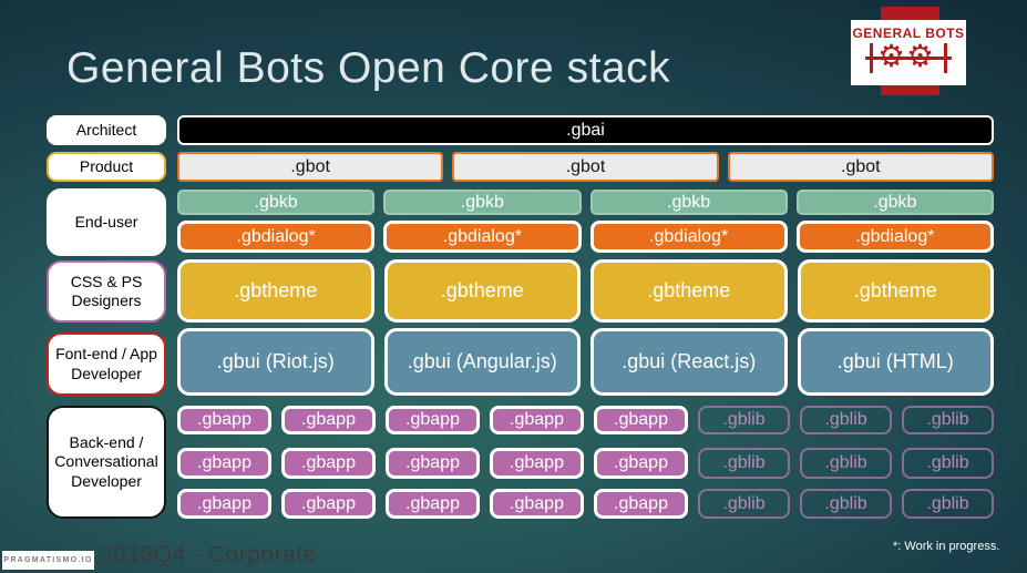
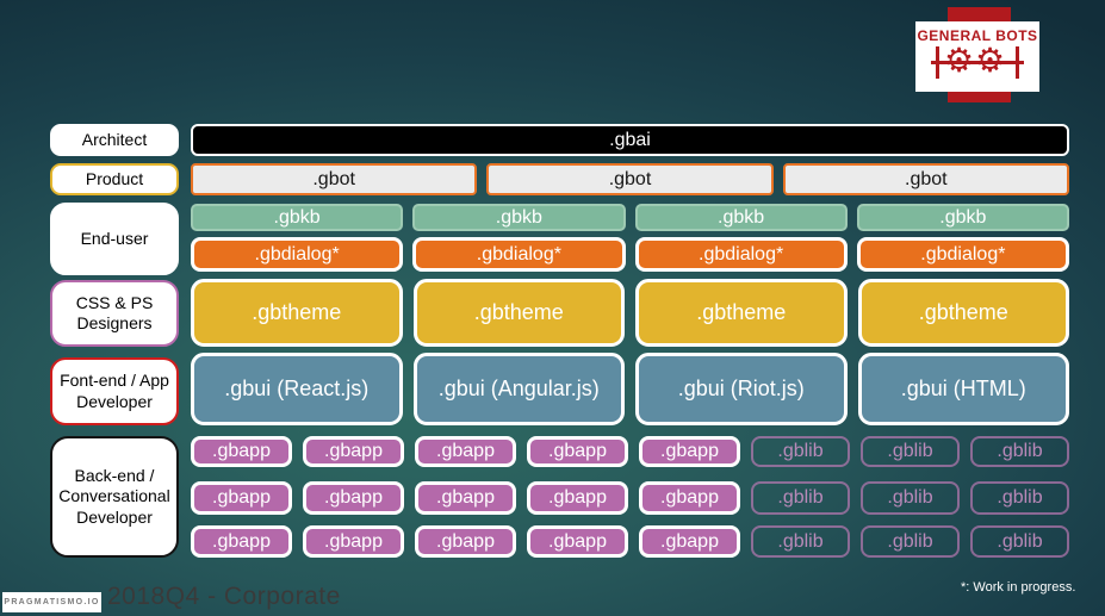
- General Bots Open Core stack
  GENERAL BOTS
  ⚙
  ⚙
  Architect
  Product
  End-user
  CSS & PS
  Designers
  Font-end / App
  Developer
  Back-end /
  Conversational
  Developer
  .gbai
  .gbot
  .gbot
  .gbot
  .gbkb
  .gbkb
  .gbkb
  .gbkb
  .gbdialog*
  .gbdialog*
  .gbdialog*
  .gbdialog*
  .gbtheme
  .gbtheme
  .gbtheme
  .gbtheme
- .gbui (Riot.js)
+ .gbui (React.js)
  .gbui (Angular.js)
- .gbui (React.js)
+ .gbui (Riot.js)
  .gbui (HTML)
  .gbapp
  .gbapp
  .gbapp
  .gbapp
  .gbapp
  .gblib
  .gblib
  .gblib
  .gbapp
  .gbapp
  .gbapp
  .gbapp
  .gbapp
  .gblib
  .gblib
  .gblib
  .gbapp
  .gbapp
  .gbapp
  .gbapp
  .gbapp
  .gblib
  .gblib
  .gblib
  2018Q4 - Corporate
  *: Work in progress.
